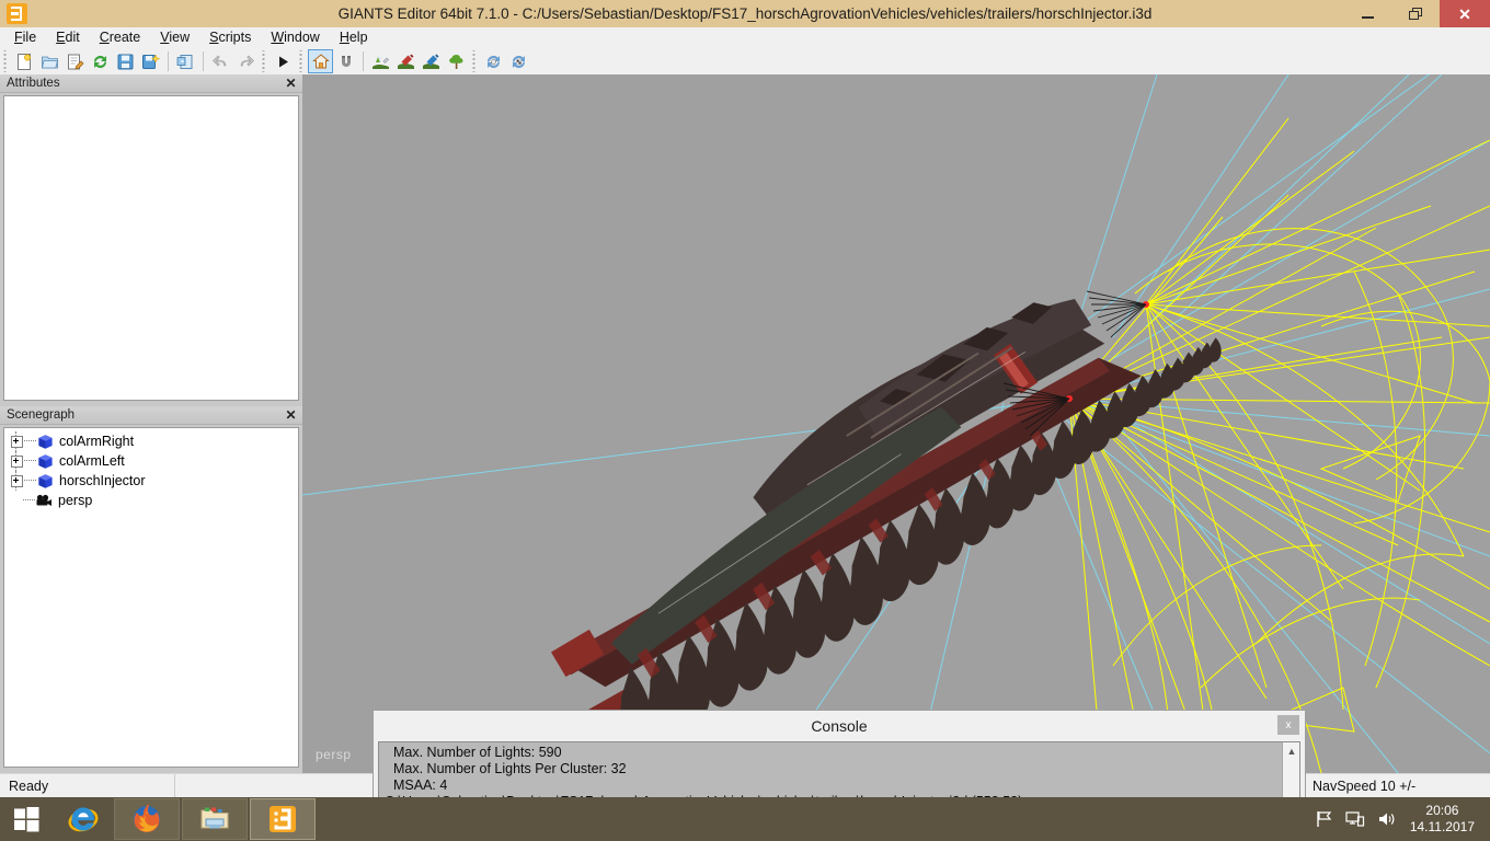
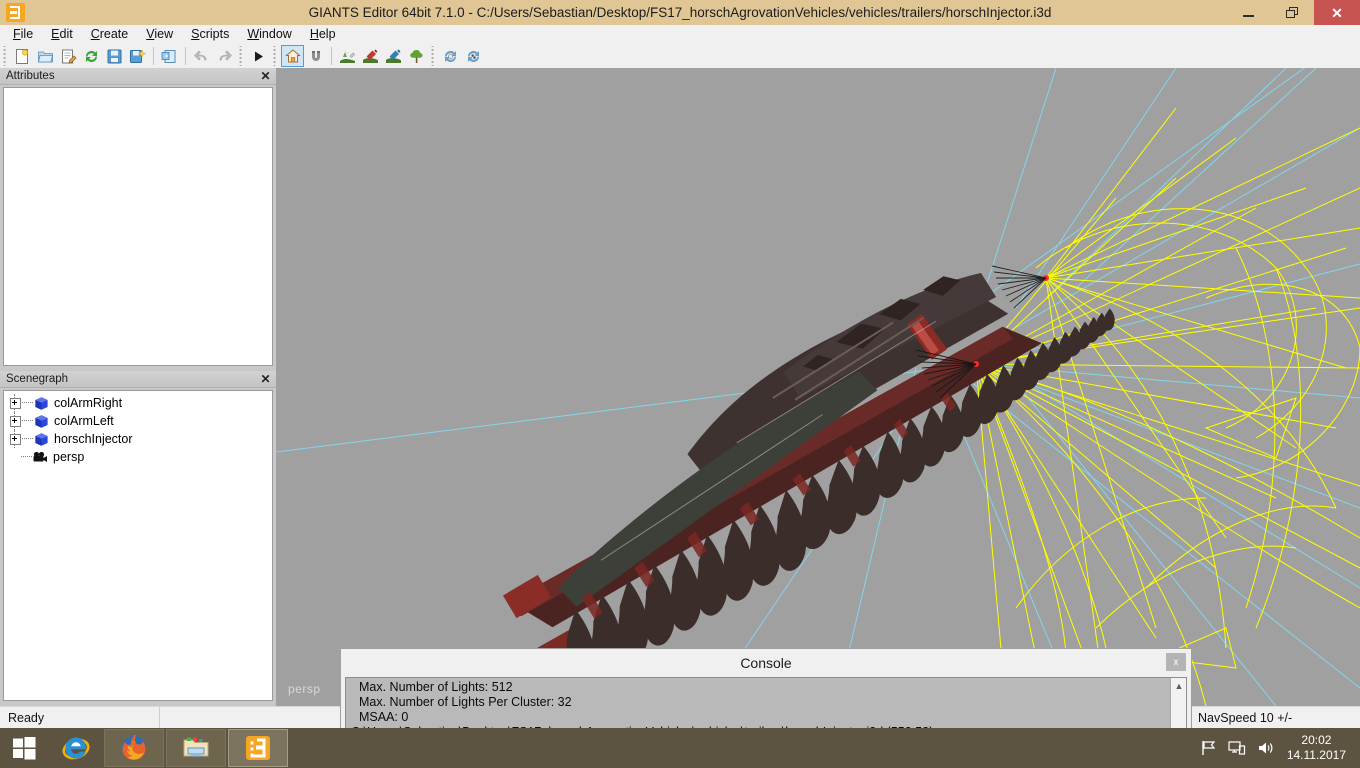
  GIANTS Editor 64bit 7.1.0 - C:/Users/Sebastian/Desktop/FS17_horschAgrovationVehicles/vehicles/trailers/horschInjector.i3d
  ✕
  File
  Edit
  Create
  View
  Scripts
  Window
  Help
  Attributes
  ✕
  Scenegraph
  ✕
  colArmRight
  colArmLeft
  horschInjector
  persp
  persp
  Ready
  NavSpeed 10 +/-
  Console
  x
- Max. Number of Lights: 590
+ Max. Number of Lights: 512
  Max. Number of Lights Per Cluster: 32
- MSAA: 4
+ MSAA: 0
  ▲
- 20:06
+ 20:02
  14.11.2017
